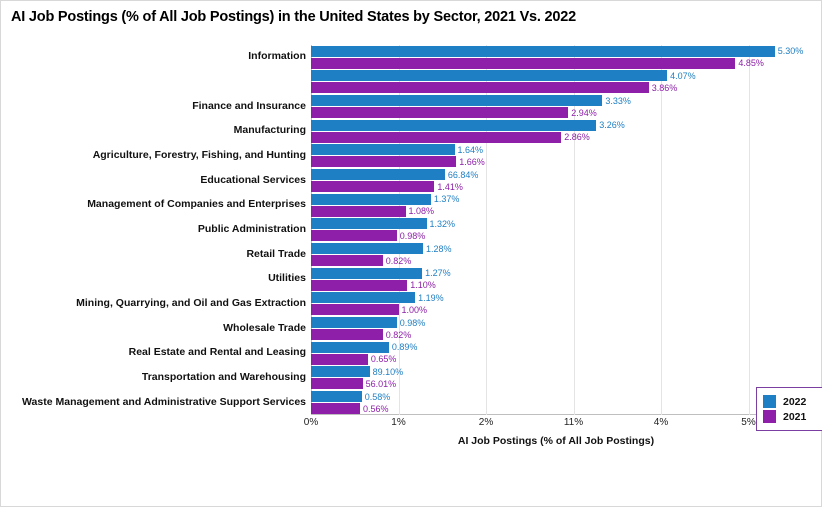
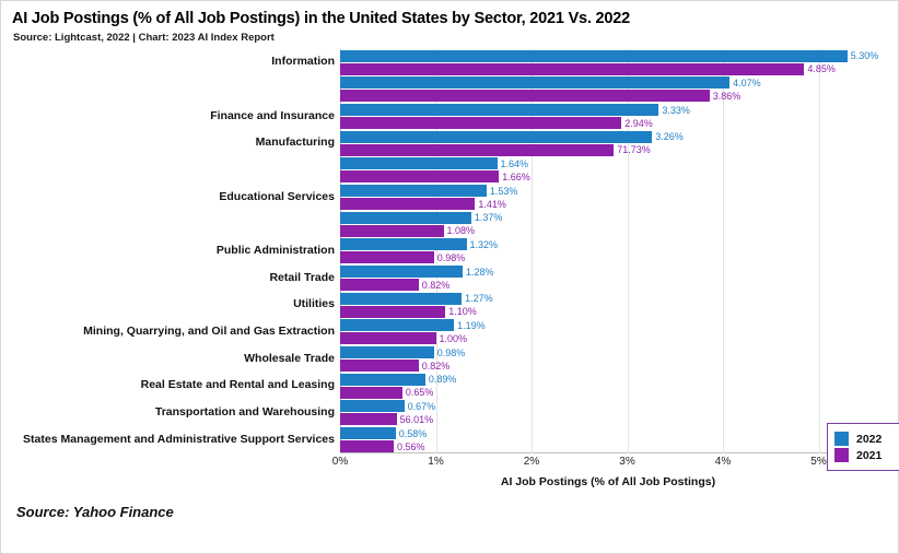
  AI Job Postings (% of All Job Postings) in the United States by Sector, 2021 Vs. 2022
+ Source: Lightcast, 2022 | Chart: 2023 AI Index Report
  0%
  1%
  2%
- 11%
+ 3%
  4%
  5%
  Information
  5.30%
  4.85%
  4.07%
  3.86%
  Finance and Insurance
  3.33%
  2.94%
  Manufacturing
  3.26%
- 2.86%
+ 71.73%
- Agriculture, Forestry, Fishing, and Hunting
  1.64%
  1.66%
  Educational Services
- 66.84%
+ 1.53%
  1.41%
- Management of Companies and Enterprises
  1.37%
  1.08%
  Public Administration
  1.32%
  0.98%
  Retail Trade
  1.28%
  0.82%
  Utilities
  1.27%
  1.10%
  Mining, Quarrying, and Oil and Gas Extraction
  1.19%
  1.00%
  Wholesale Trade
  0.98%
  0.82%
  Real Estate and Rental and Leasing
  0.89%
  0.65%
  Transportation and Warehousing
- 89.10%
+ 0.67%
  56.01%
- Waste Management and Administrative Support Services
+ States Management and Administrative Support Services
  0.58%
  0.56%
  AI Job Postings (% of All Job Postings)
  2022
  2021
+ Source: Yahoo Finance
